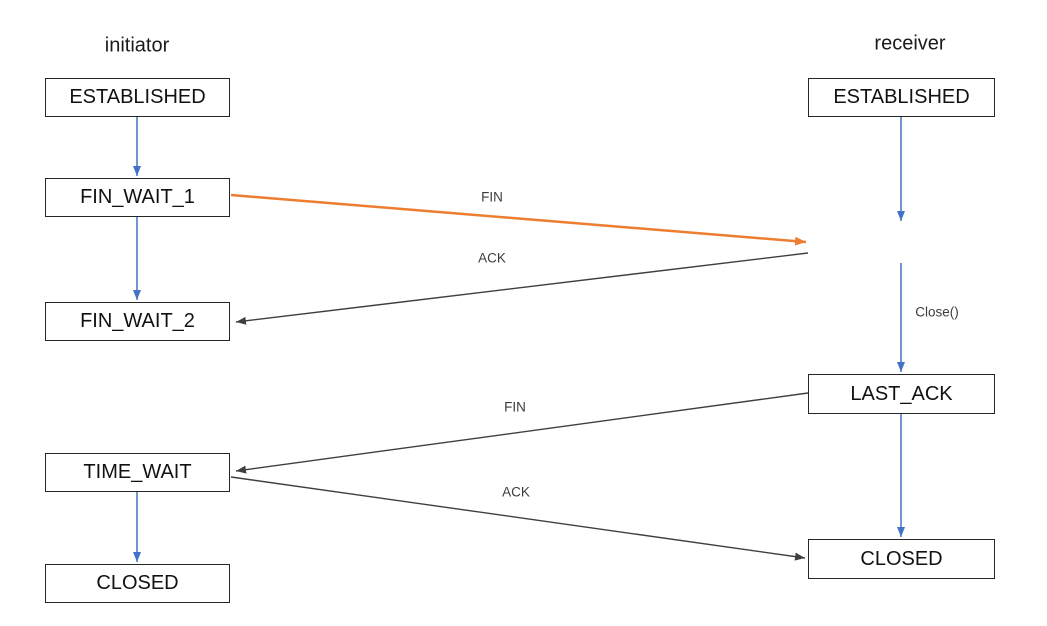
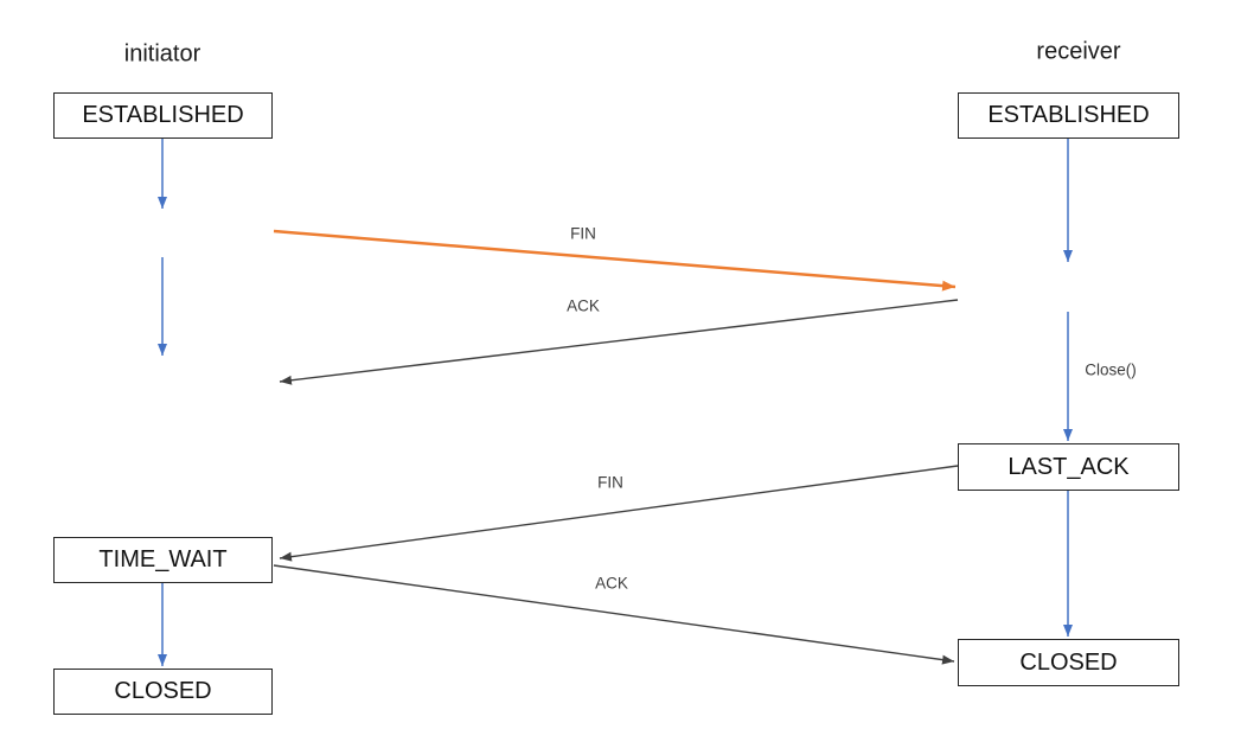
  initiator
  receiver
  ESTABLISHED
- FIN_WAIT_1
- FIN_WAIT_2
  TIME_WAIT
  CLOSED
  ESTABLISHED
  LAST_ACK
  CLOSED
  FIN
  ACK
  Close()
  FIN
  ACK
